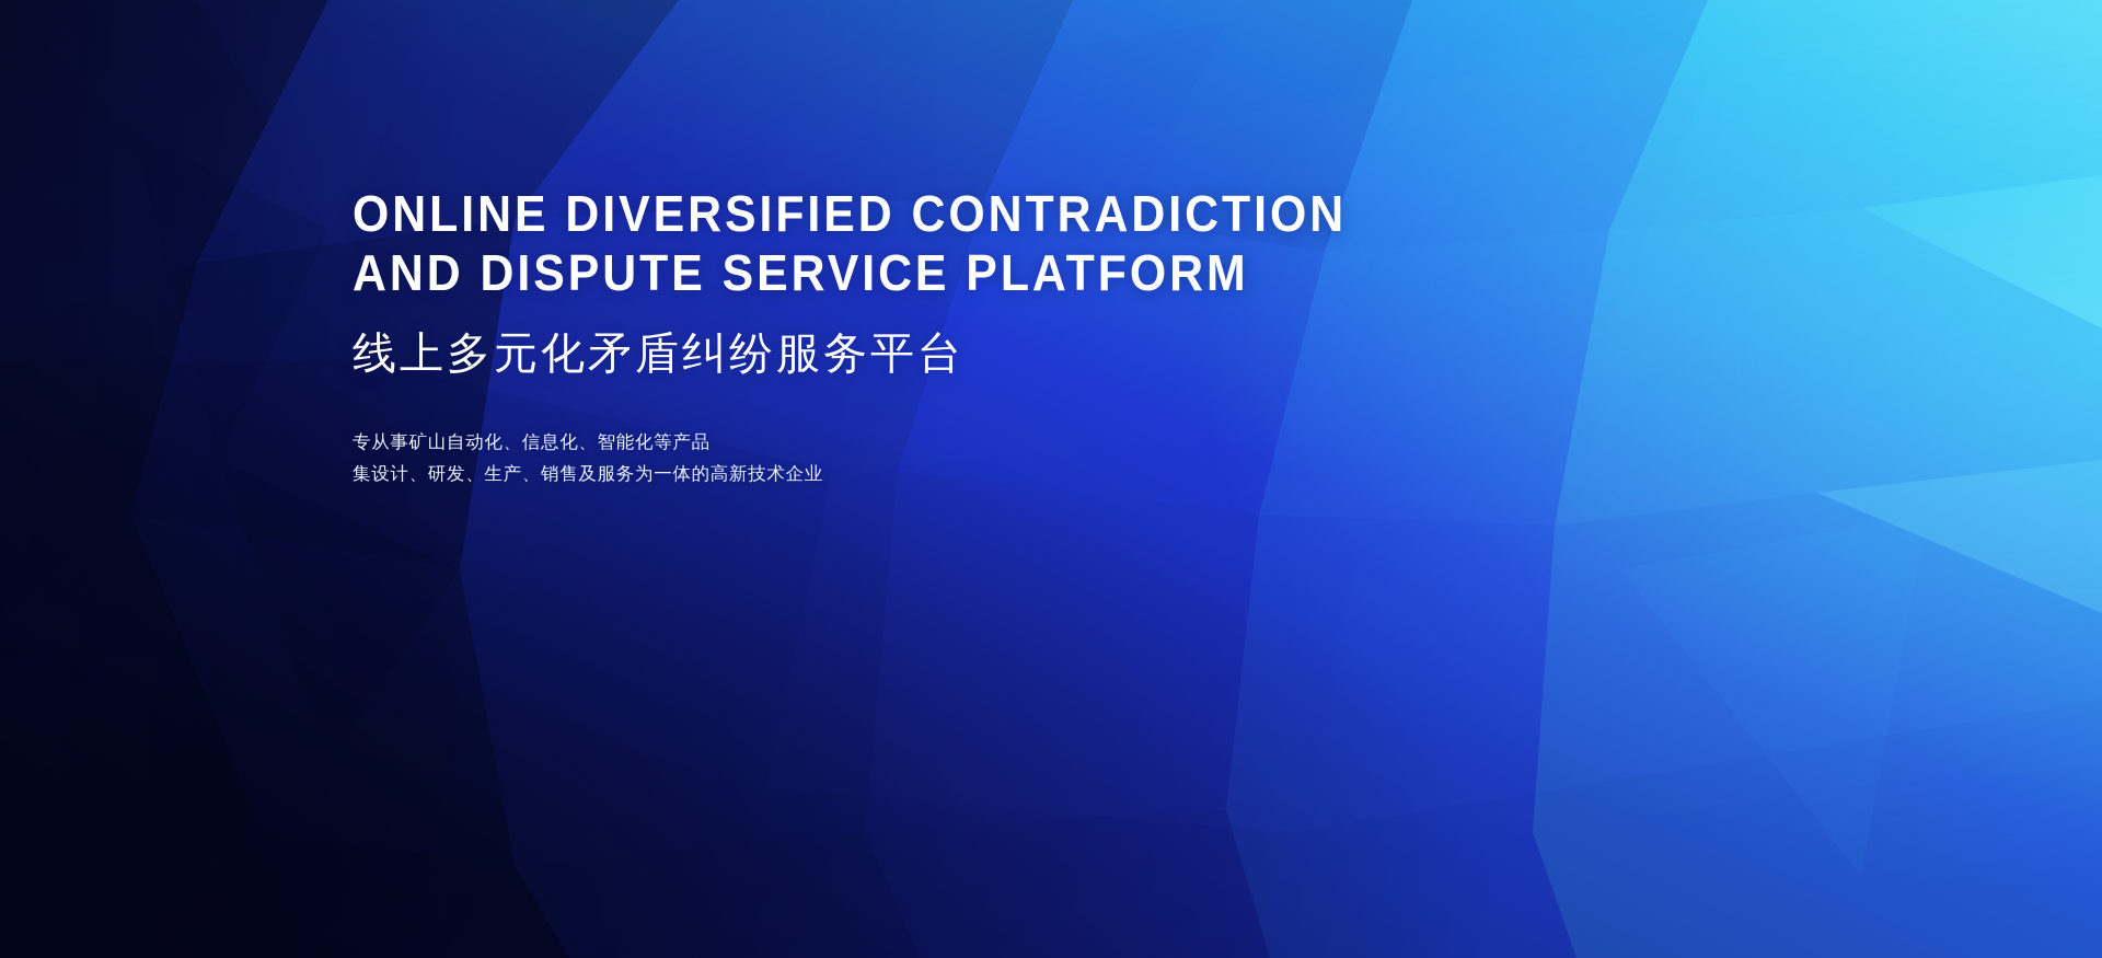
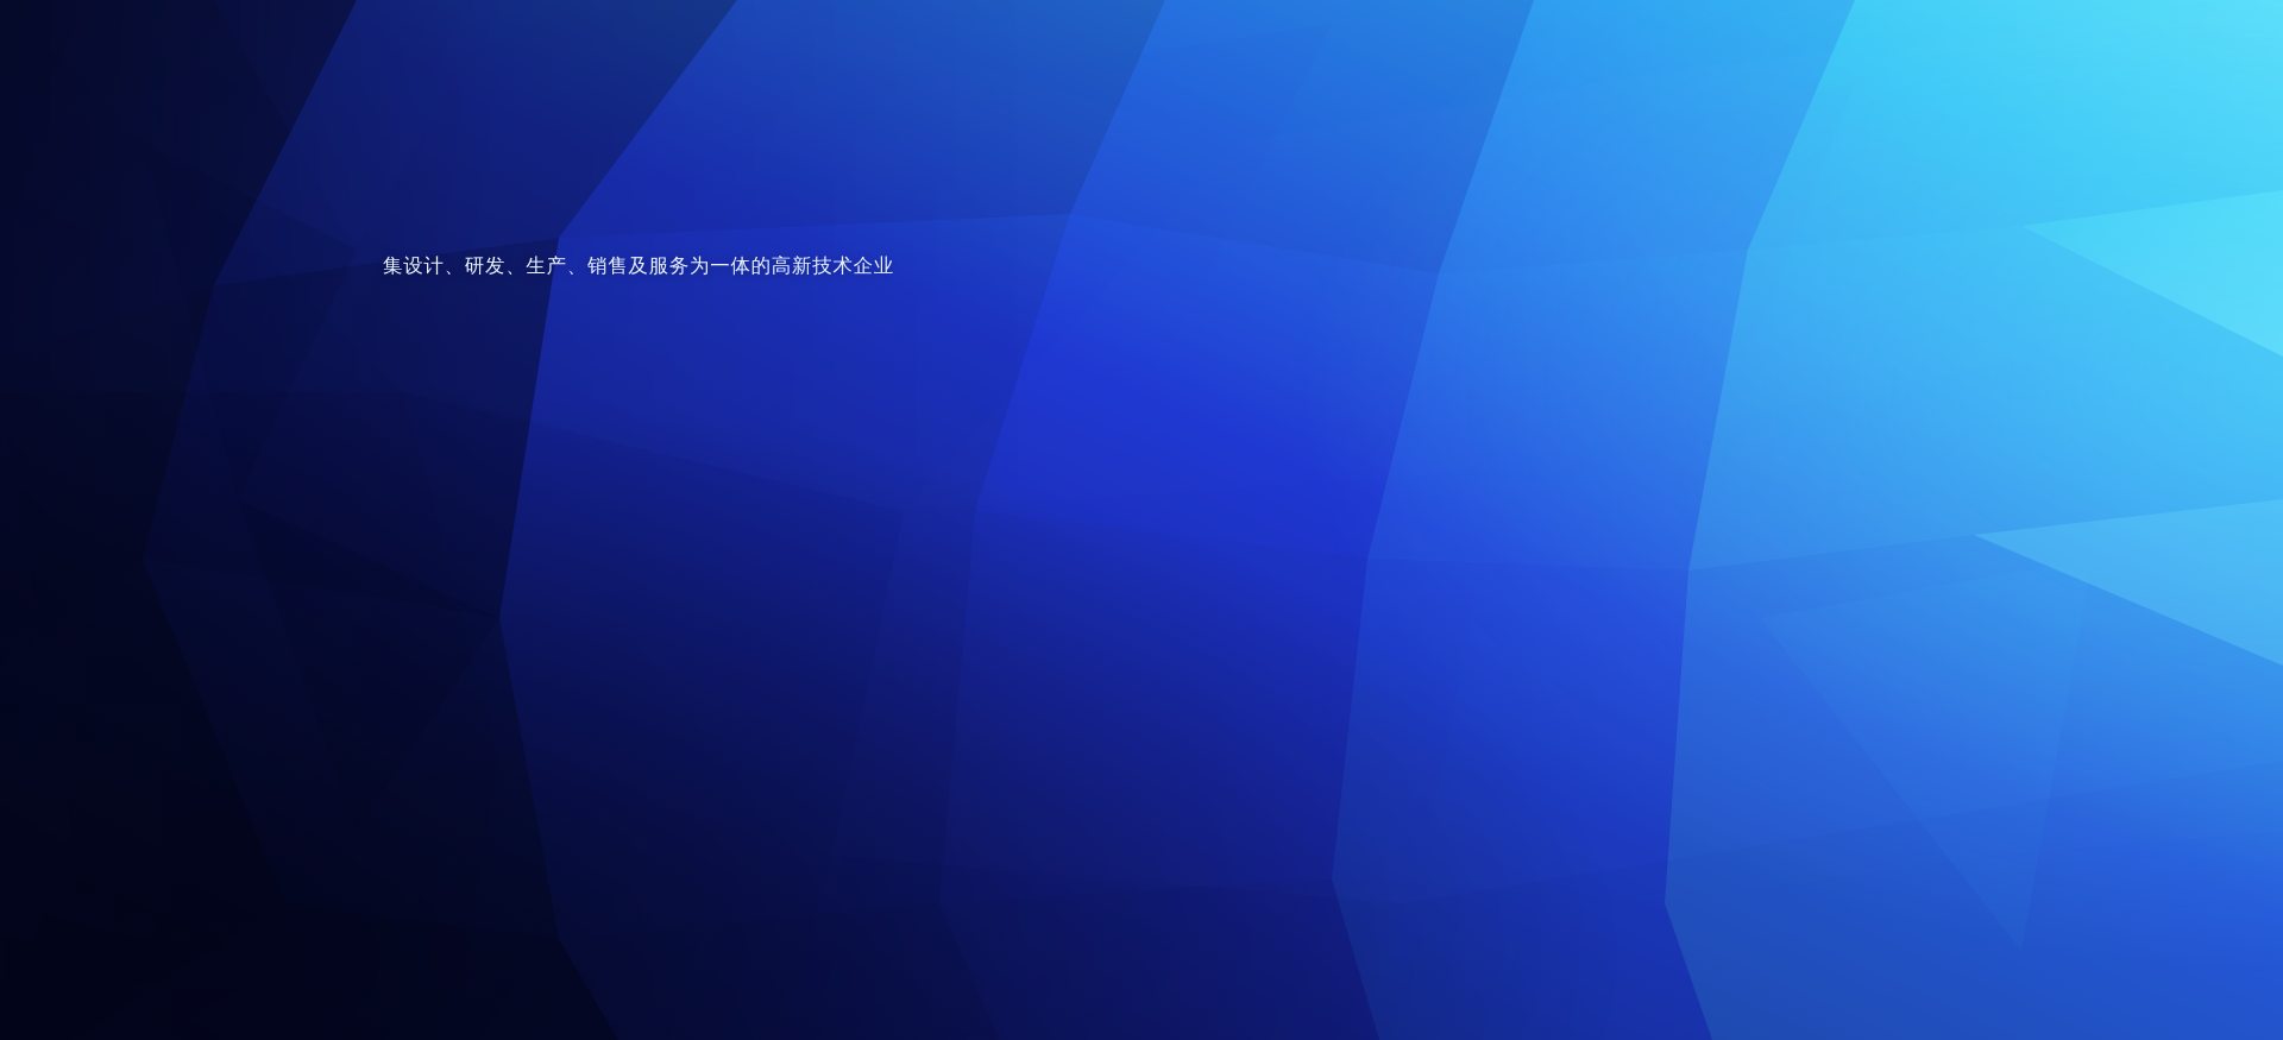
- ONLINE DIVERSIFIED CONTRADICTION
- AND DISPUTE SERVICE PLATFORM
- 线上多元化矛盾纠纷服务平台
- 专从事矿山自动化、信息化、智能化等产品
  集设计、研发、生产、销售及服务为一体的高新技术企业
